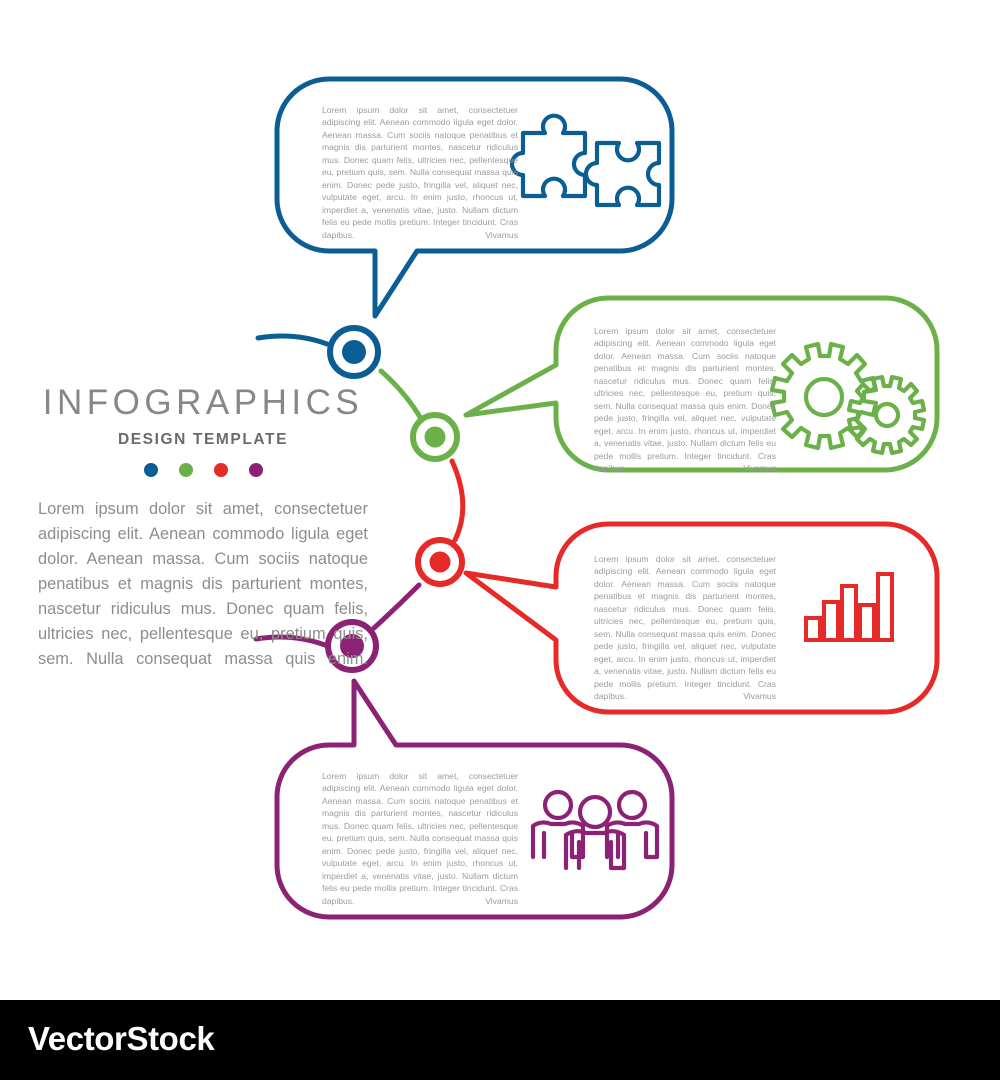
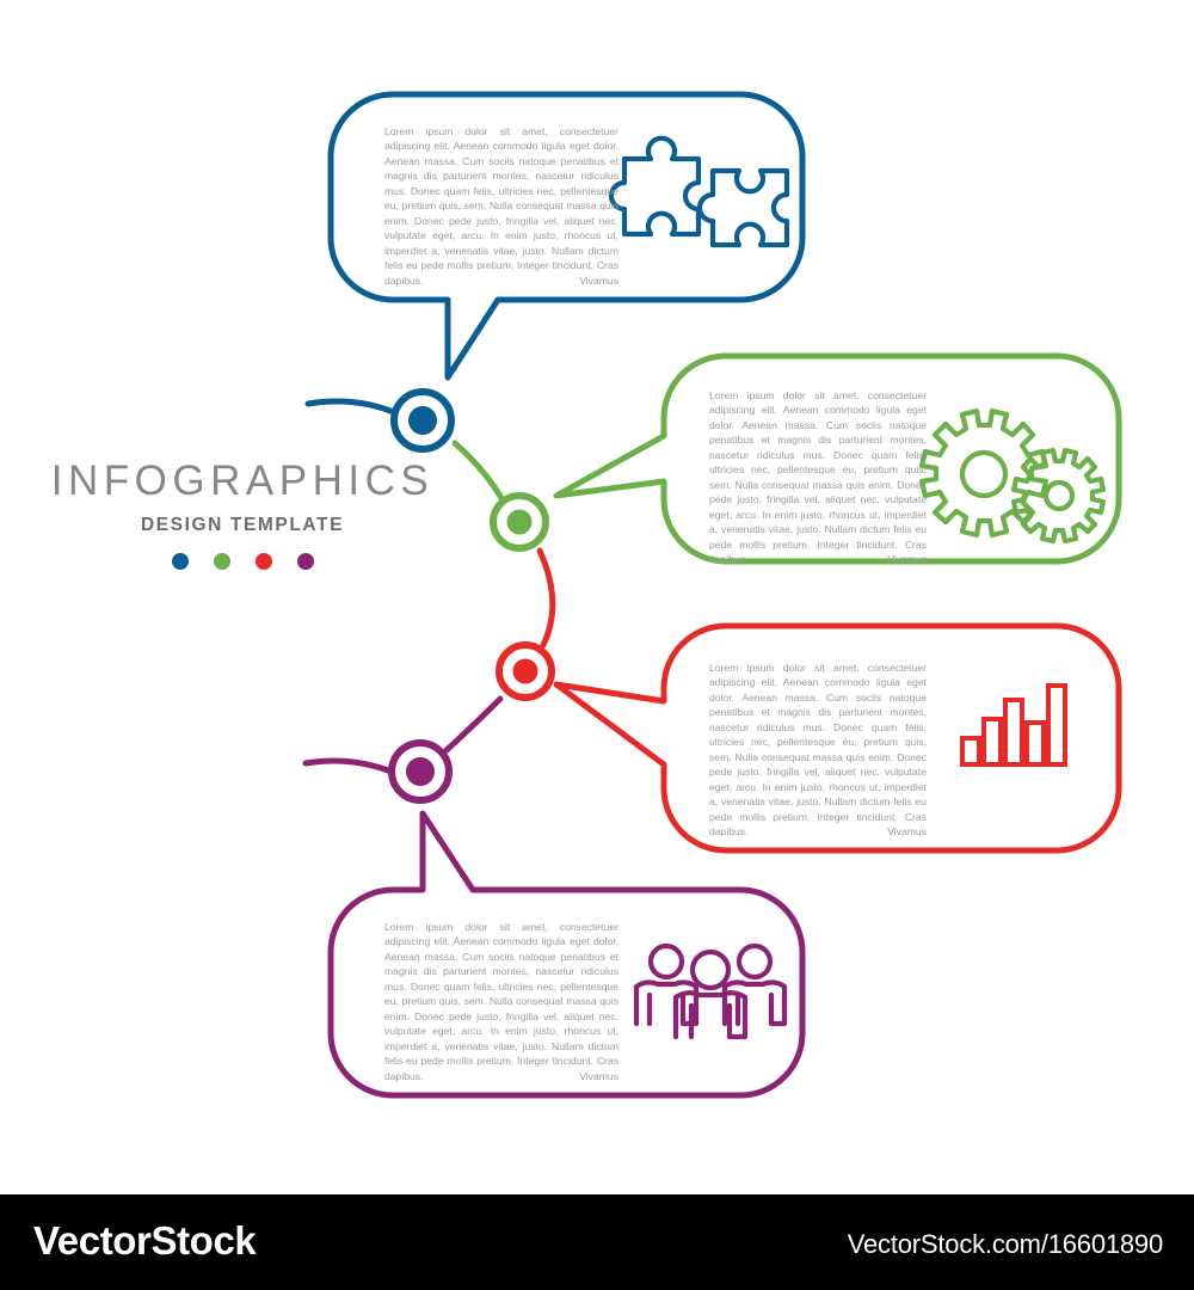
  INFOGRAPHICS
  DESIGN TEMPLATE
- Lorem ipsum dolor sit amet, consectetuer adipiscing elit. Aenean commodo ligula eget dolor. Aenean massa. Cum sociis natoque penatibus et magnis dis parturient montes, nascetur ridiculus mus. Donec quam felis, ultricies nec, pellentesque eu, pretium quis, sem. Nulla consequat massa quis enim.
  Lorem ipsum dolor sit amet, consectetuer adipiscing elit. Aenean commodo ligula eget dolor. Aenean massa. Cum sociis natoque penatibus et magnis dis parturient montes, nascetur ridiculus mus. Donec quam felis, ultricies nec, pellentesque eu, pretium quis, sem. Nulla consequat massa quis enim. Donec pede justo, fringilla vel, aliquet nec, vulputate eget, arcu. In enim justo, rhoncus ut, imperdiet a, venenatis vitae, justo. Nullam dictum felis eu pede mollis pretium. Integer tincidunt. Cras dapibus. Vivamus
  Lorem ipsum dolor sit amet, consectetuer adipiscing elit. Aenean commodo ligula eget dolor. Aenean massa. Cum sociis natoque penatibus et magnis dis parturient montes, nascetur ridiculus mus. Donec quam felis, ultricies nec, pellentesque eu, pretium quis, sem. Nulla consequat massa quis enim. Donec pede justo, fringilla vel, aliquet nec, vulputate eget, arcu. In enim justo, rhoncus ut, imperdiet a, venenatis vitae, justo. Nullam dictum felis eu pede mollis pretium. Integer tincidunt. Cras dapibus. Vivamus
  Lorem ipsum dolor sit amet, consectetuer adipiscing elit. Aenean commodo ligula eget dolor. Aenean massa. Cum sociis natoque penatibus et magnis dis parturient montes, nascetur ridiculus mus. Donec quam felis, ultricies nec, pellentesque eu, pretium quis, sem. Nulla consequat massa quis enim. Donec pede justo, fringilla vel, aliquet nec, vulputate eget, arcu. In enim justo, rhoncus ut, imperdiet a, venenatis vitae, justo. Nullam dictum felis eu pede mollis pretium. Integer tincidunt. Cras dapibus. Vivamus
  Lorem ipsum dolor sit amet, consectetuer adipiscing elit. Aenean commodo ligula eget dolor. Aenean massa. Cum sociis natoque penatibus et magnis dis parturient montes, nascetur ridiculus mus. Donec quam felis, ultricies nec, pellentesque eu, pretium quis, sem. Nulla consequat massa quis enim. Donec pede justo, fringilla vel, aliquet nec, vulputate eget, arcu. In enim justo, rhoncus ut, imperdiet a, venenatis vitae, justo. Nullam dictum felis eu pede mollis pretium. Integer tincidunt. Cras dapibus. Vivamus
  VectorStock
+ VectorStock.com/16601890
